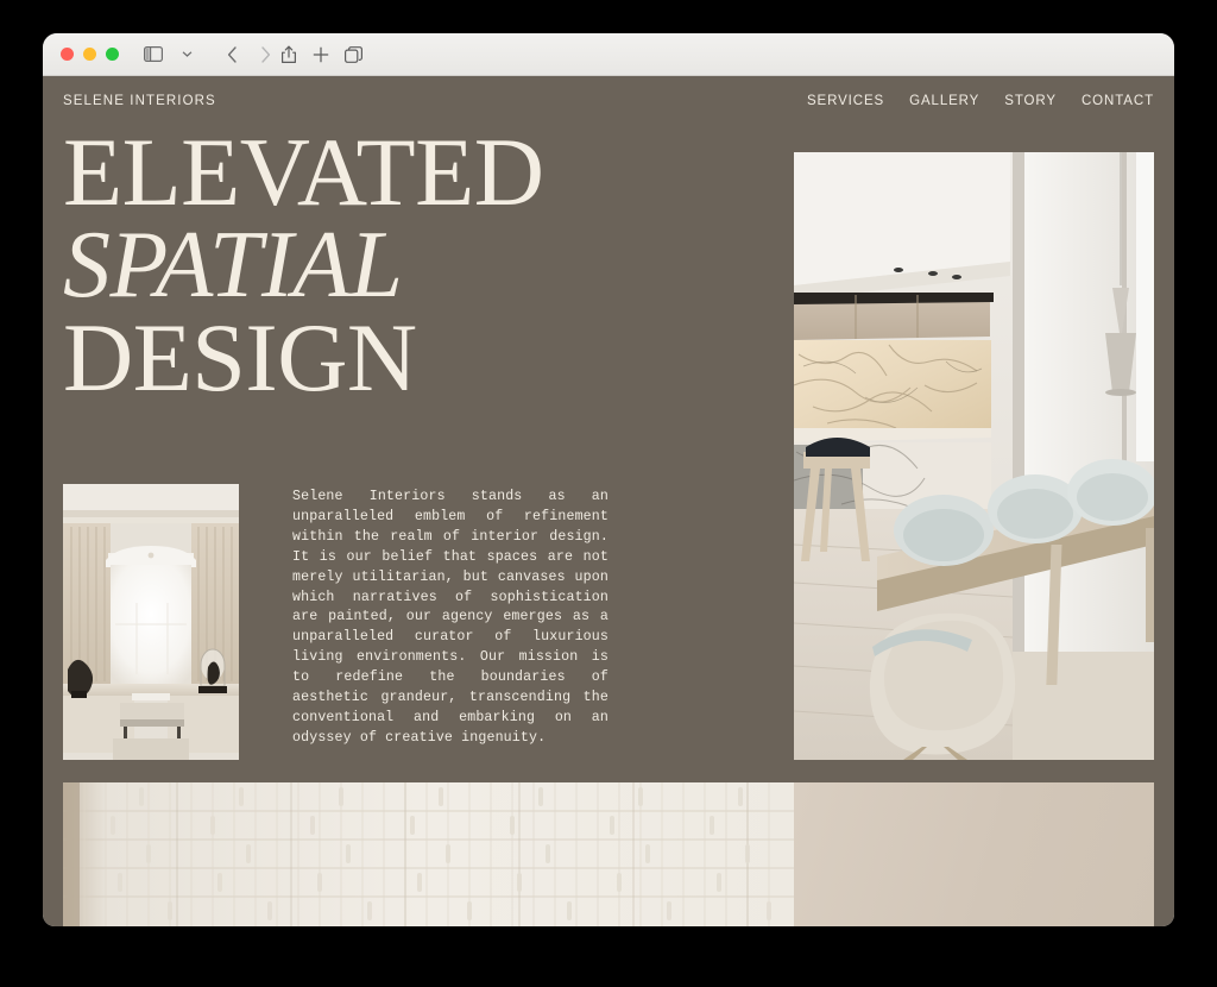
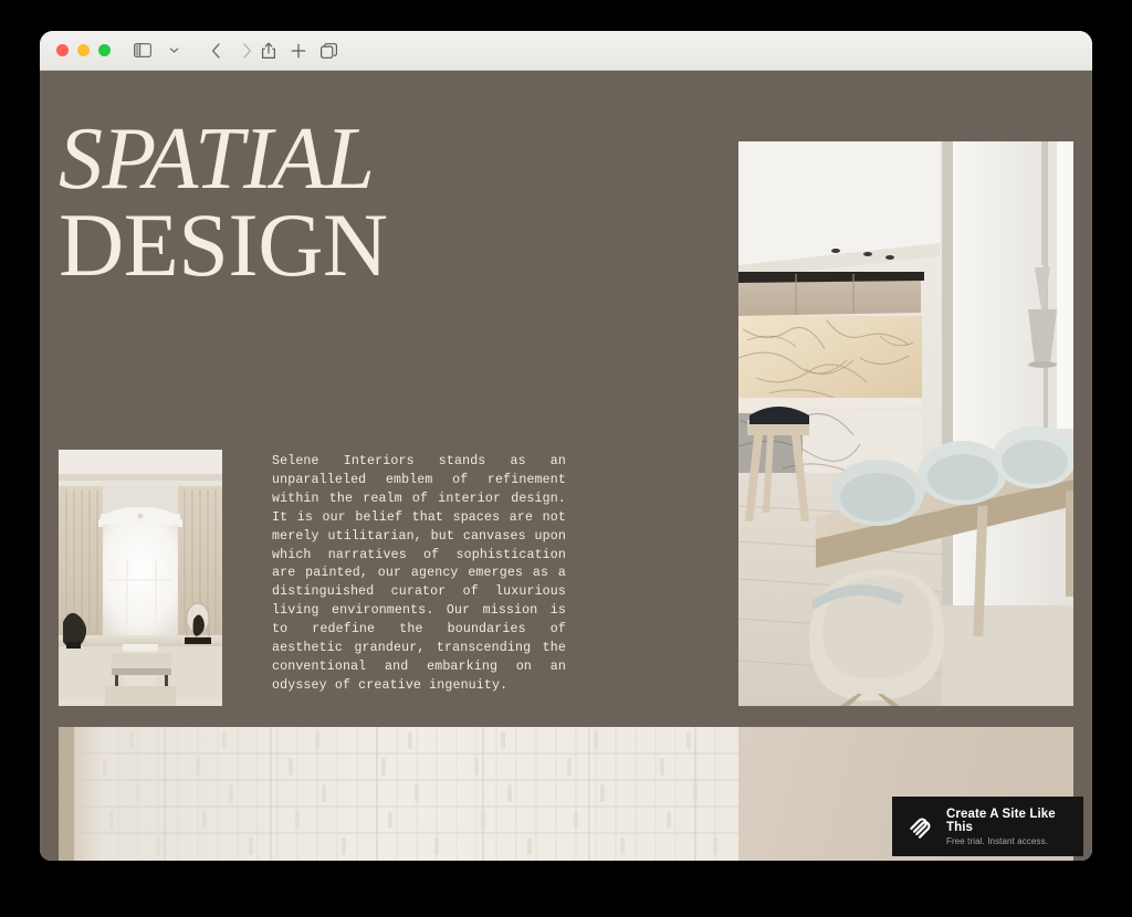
- SELENE INTERIORS
- SERVICES
- GALLERY
- STORY
- CONTACT
- ELEVATED
  SPATIAL
  DESIGN
- Selene Interiors stands as an unparalleled emblem of refinement within the realm of interior design. It is our belief that spaces are not merely utilitarian, but canvases upon which narratives of sophistication are painted, our agency emerges as a unparalleled curator of luxurious living environments. Our mission is to redefine the boundaries of aesthetic grandeur, transcending the conventional and embarking on an odyssey of creative ingenuity.
+ Selene Interiors stands as an unparalleled emblem of refinement within the realm of interior design. It is our belief that spaces are not merely utilitarian, but canvases upon which narratives of sophistication are painted, our agency emerges as a distinguished curator of luxurious living environments. Our mission is to redefine the boundaries of aesthetic grandeur, transcending the conventional and embarking on an odyssey of creative ingenuity.
+ Create A Site Like This
+ Free trial. Instant access.
